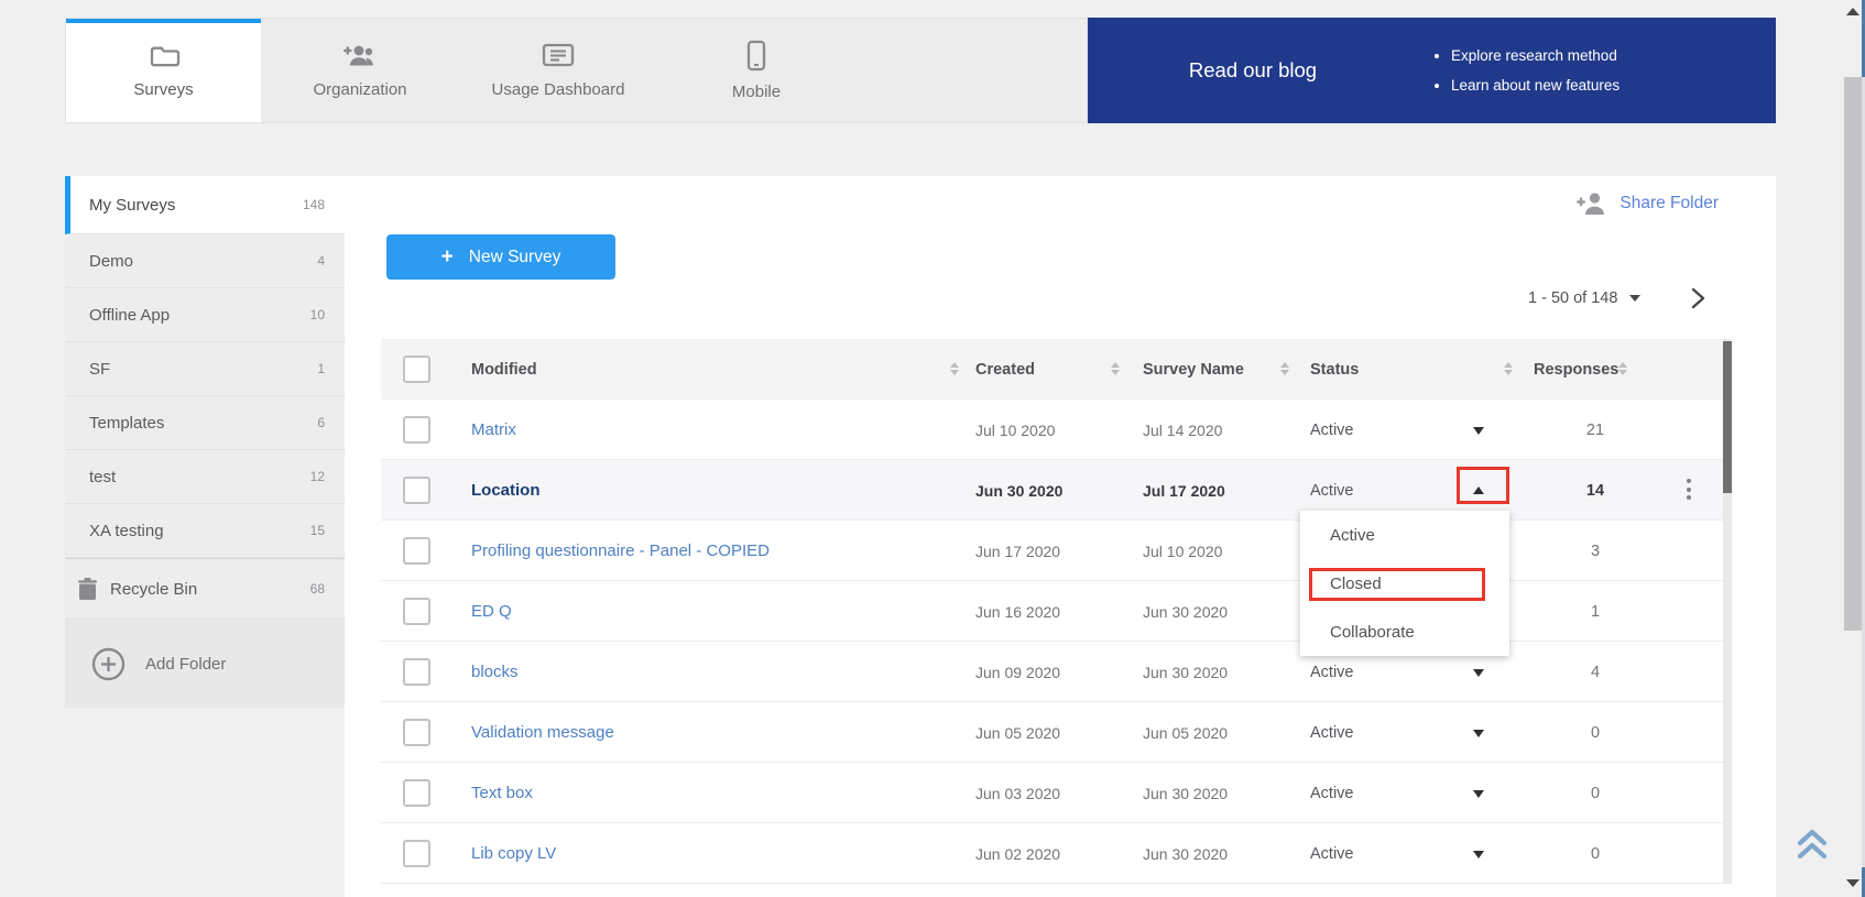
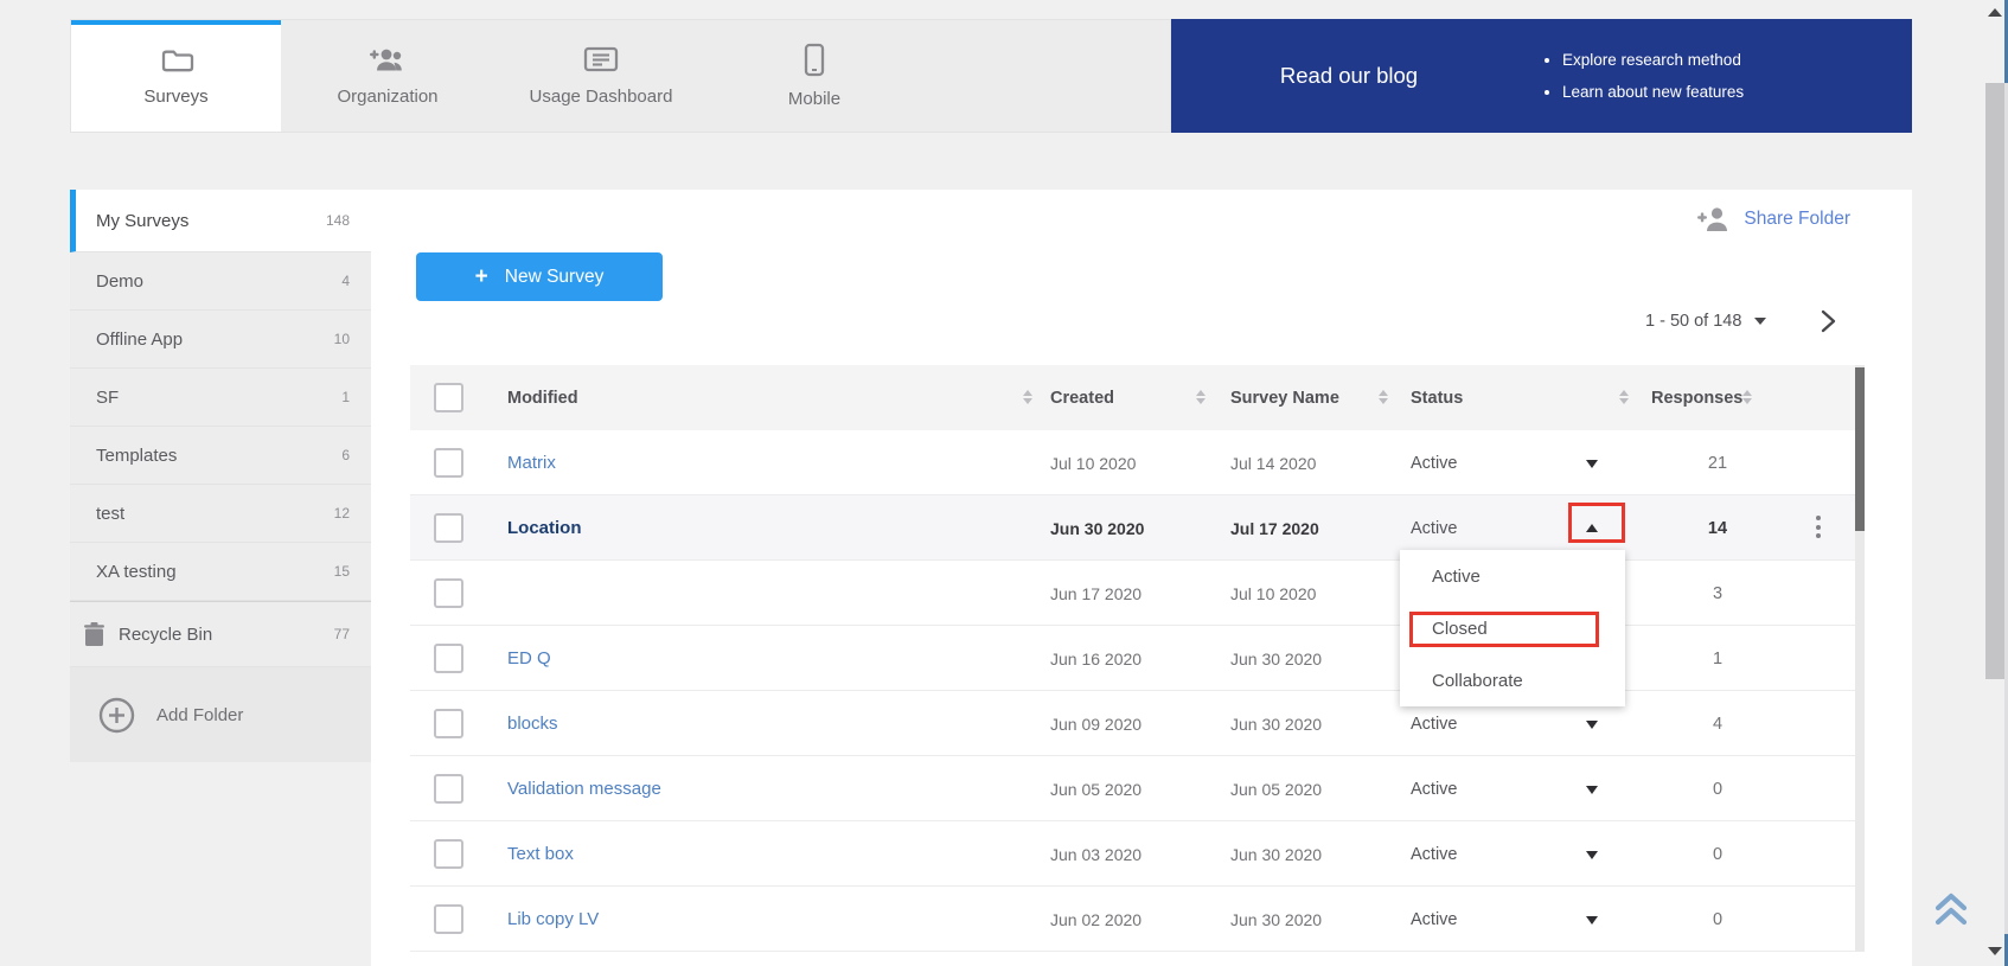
  Surveys
  Organization
  Usage Dashboard
  Mobile
  Read our blog
  Explore research method
  Learn about new features
  My Surveys
  148
  Demo
  4
  Offline App
  10
  SF
  1
  Templates
  6
  test
  12
  XA testing
  15
  Recycle Bin
- 68
+ 77
  Add Folder
  Share Folder
  +
  New Survey
  1 - 50 of 148
  Modified
  Created
  Survey Name
  Status
  Responses
  Matrix
  Jul 10 2020
  Jul 14 2020
  Active
  21
  Location
  Jun 30 2020
  Jul 17 2020
  Active
  14
- Profiling questionnaire - Panel - COPIED
  Jun 17 2020
  Jul 10 2020
  3
  ED Q
  Jun 16 2020
  Jun 30 2020
  1
  blocks
  Jun 09 2020
  Jun 30 2020
  Active
  4
  Validation message
  Jun 05 2020
  Jun 05 2020
  Active
  0
  Text box
  Jun 03 2020
  Jun 30 2020
  Active
  0
  Lib copy LV
  Jun 02 2020
  Jun 30 2020
  Active
  0
  Active
  Closed
  Collaborate
